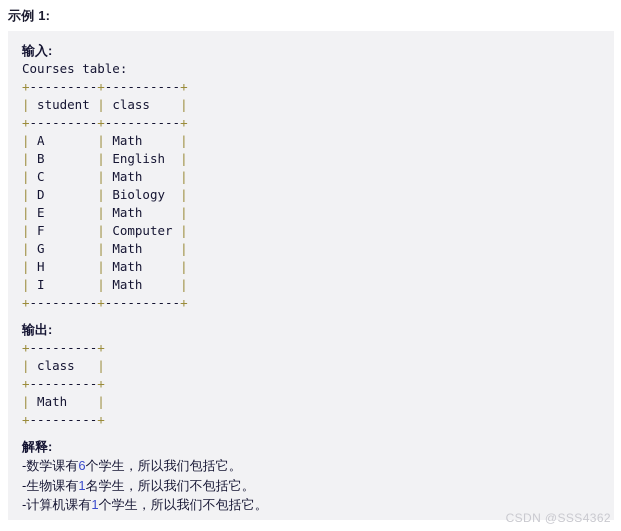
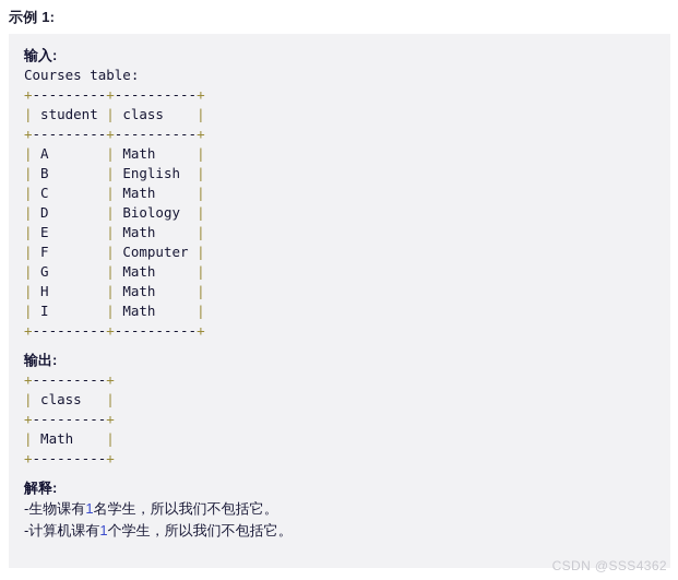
  示例 1:
  输入:
  Courses table:
  +---------+----------+ | student | class | +---------+----------+ | A | Math | | B | English | | C | Math | | D | Biology | | E | Math | | F | Computer | | G | Math | | H | Math | | I | Math | +---------+----------+
  输出:
  +---------+ | class | +---------+ | Math | +---------+
  解释:
- -数学课有6个学生，所以我们包括它。
  -生物课有1名学生，所以我们不包括它。
  -计算机课有1个学生，所以我们不包括它。
  CSDN @SSS4362
